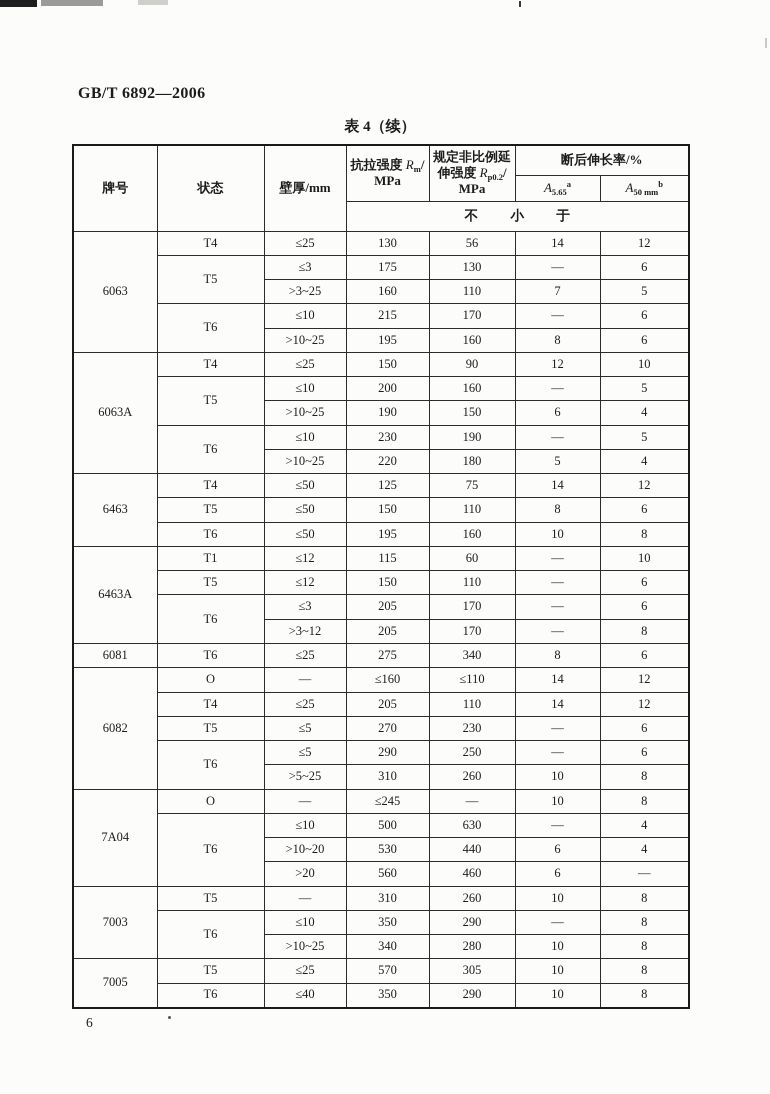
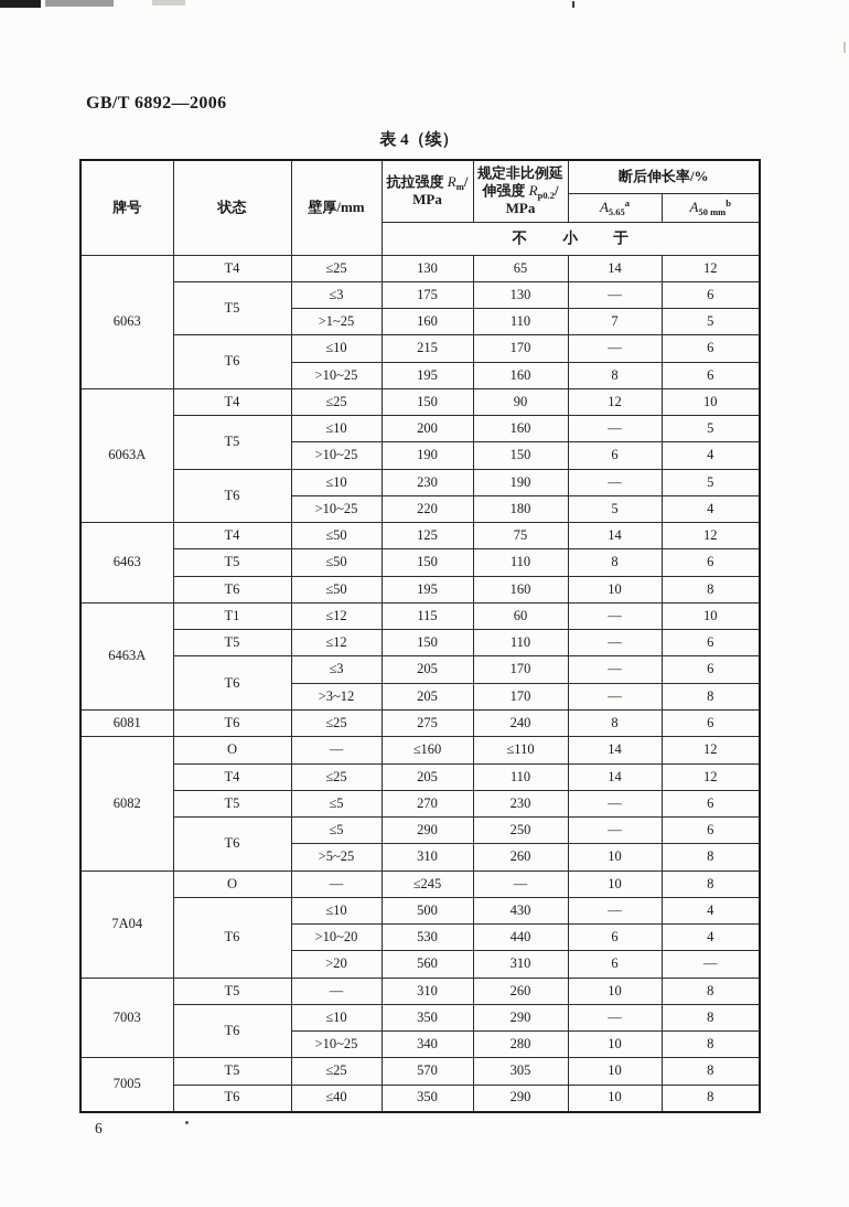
  GB/T 6892—2006
  表 4（续）
  牌号	状态	壁厚/mm	抗拉强度 Rm/ MPa	规定非比例延 伸强度 Rp0.2/ MPa	断后伸长率/%
  A5.65a	A50 mmb
  不小于
- 6063	T4	≤25	130	56	14	12
+ 6063	T4	≤25	130	65	14	12
  T5	≤3	175	130	—	6
- >3~25	160	110	7	5
+ >1~25	160	110	7	5
  T6	≤10	215	170	—	6
  >10~25	195	160	8	6
  6063A	T4	≤25	150	90	12	10
  T5	≤10	200	160	—	5
  >10~25	190	150	6	4
  T6	≤10	230	190	—	5
  >10~25	220	180	5	4
  6463	T4	≤50	125	75	14	12
  T5	≤50	150	110	8	6
  T6	≤50	195	160	10	8
  6463A	T1	≤12	115	60	—	10
  T5	≤12	150	110	—	6
  T6	≤3	205	170	—	6
  >3~12	205	170	—	8
- 6081	T6	≤25	275	340	8	6
+ 6081	T6	≤25	275	240	8	6
  6082	O	—	≤160	≤110	14	12
  T4	≤25	205	110	14	12
  T5	≤5	270	230	—	6
  T6	≤5	290	250	—	6
  >5~25	310	260	10	8
  7A04	O	—	≤245	—	10	8
- T6	≤10	500	630	—	4
+ T6	≤10	500	430	—	4
  >10~20	530	440	6	4
- >20	560	460	6	—
+ >20	560	310	6	—
  7003	T5	—	310	260	10	8
  T6	≤10	350	290	—	8
  >10~25	340	280	10	8
  7005	T5	≤25	570	305	10	8
  T6	≤40	350	290	10	8
  6
